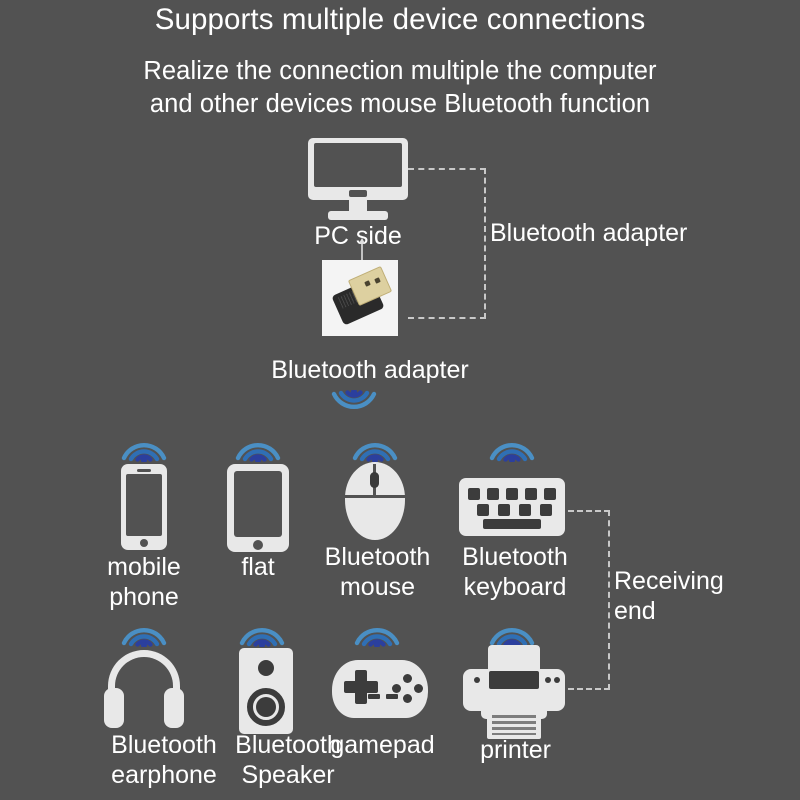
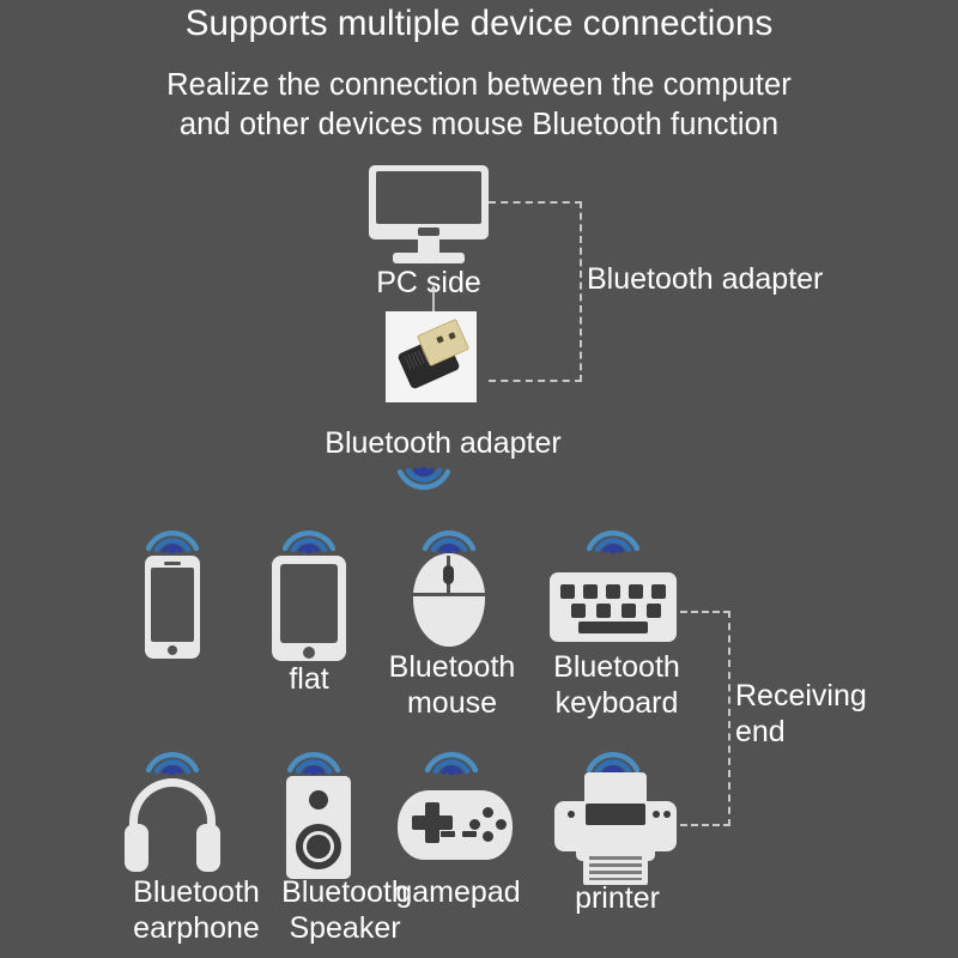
  Supports multiple device connections
- Realize the connection multiple the computer
+ Realize the connection between the computer
  and other devices mouse Bluetooth function
  PC side
  Bluetooth adapter
  Bluetooth adapter
- mobile
- phone
  flat
  Bluetooth
  mouse
  Bluetooth
  keyboard
  Receiving
  end
  Bluetooth
  earphone
  Bluetooth
  Speaker
  gamepad
  printer
